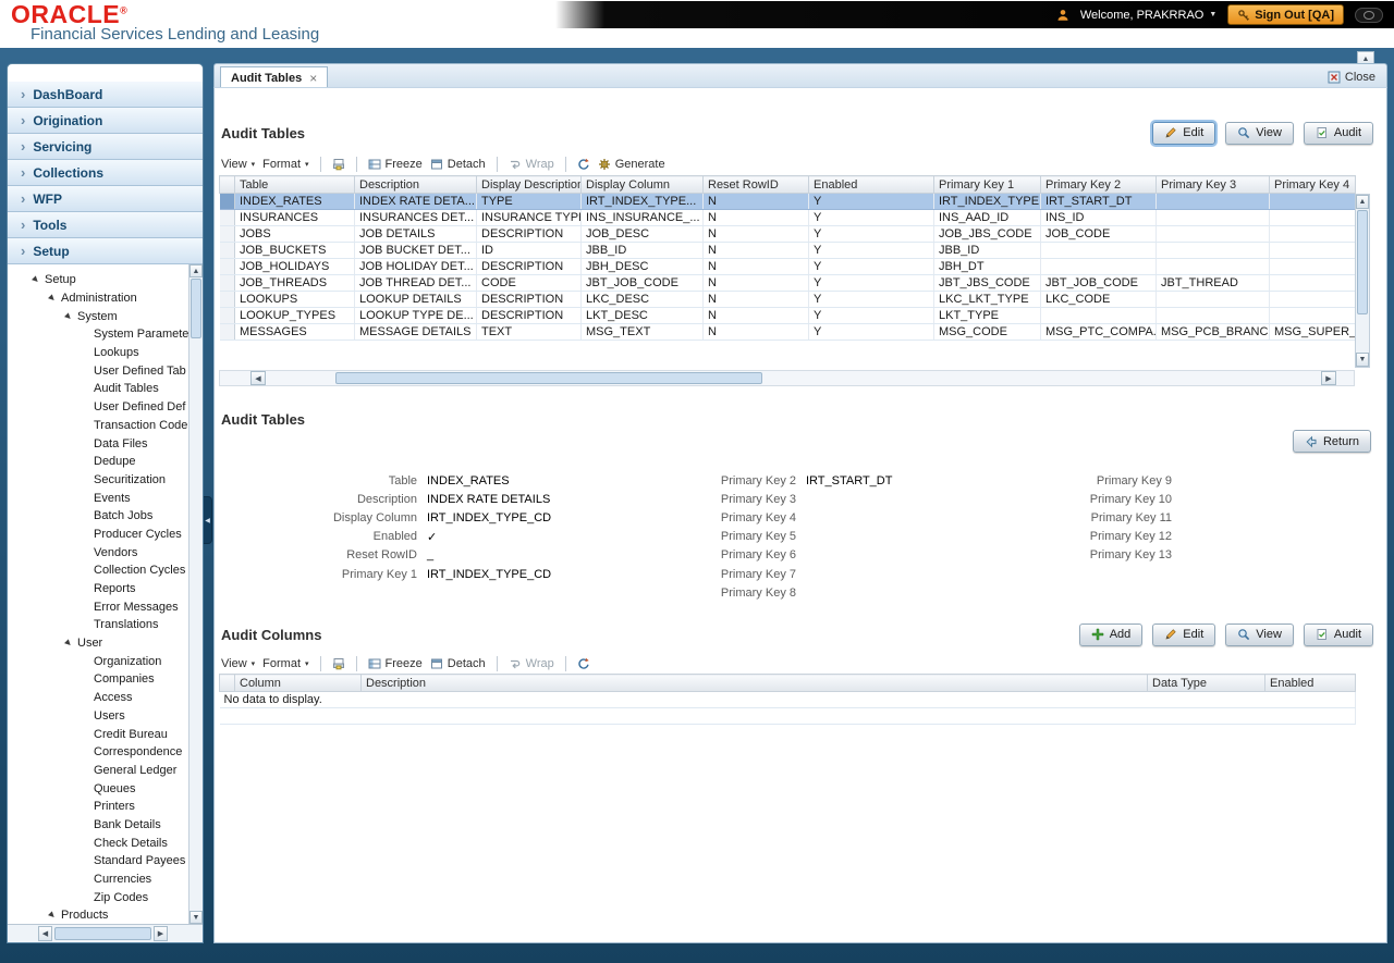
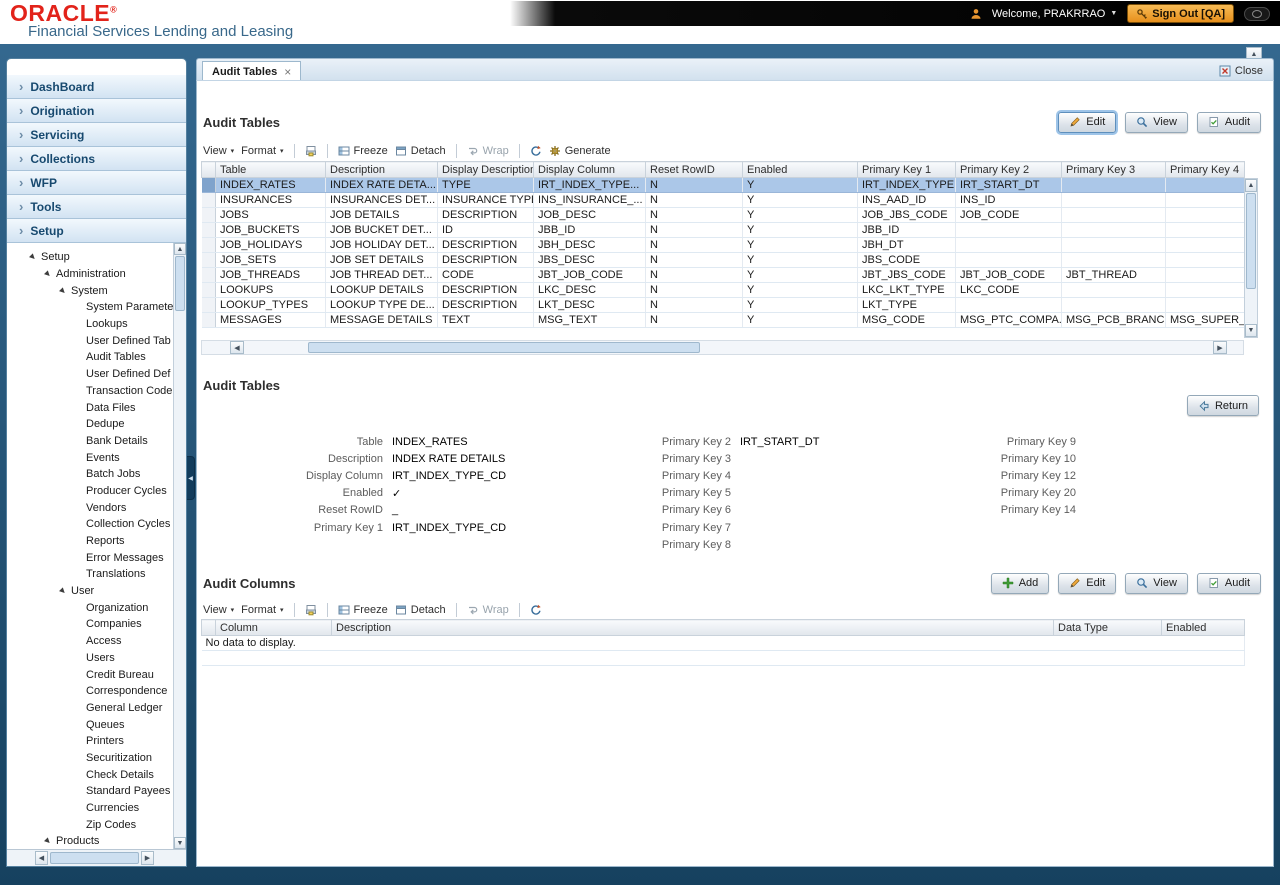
  ORACLE®
  Financial Services Lending and Leasing
  Welcome, PRAKRRAO
  Sign Out [QA]
  ›
  DashBoard
  ›
  Origination
  ›
  Servicing
  ›
  Collections
  ›
  WFP
  ›
  Tools
  ›
  Setup
  Setup
  Administration
  System
  System Paramete
  Lookups
  User Defined Tab
  Audit Tables
  User Defined Def
  Transaction Code
  Data Files
  Dedupe
- Securitization
+ Bank Details
  Events
  Batch Jobs
  Producer Cycles
  Vendors
  Collection Cycles
  Reports
  Error Messages
  Translations
  User
  Organization
  Companies
  Access
  Users
  Credit Bureau
  Correspondence
  General Ledger
  Queues
  Printers
- Bank Details
+ Securitization
  Check Details
  Standard Payees
  Currencies
  Zip Codes
  Products
  Audit Tables
  ×
  Close
  Audit Tables
  Edit
  View
  Audit
  View
  Format
  Freeze
  Detach
  Wrap
  Generate
  	Table	Description	Display Descriptio	Display Column	Reset RowID	Enabled	Primary Key 1	Primary Key 2	Primary Key 3	Primary Key 4
  	INDEX_RATES	INDEX RATE DETA...	TYPE	IRT_INDEX_TYPE...	N	Y	IRT_INDEX_TYPE	IRT_START_DT
  	INSURANCES	INSURANCES DET...	INSURANCE TYP	INS_INSURANCE_...	N	Y	INS_AAD_ID	INS_ID
  	JOBS	JOB DETAILS	DESCRIPTION	JOB_DESC	N	Y	JOB_JBS_CODE	JOB_CODE
  	JOB_BUCKETS	JOB BUCKET DET...	ID	JBB_ID	N	Y	JBB_ID
  	JOB_HOLIDAYS	JOB HOLIDAY DET...	DESCRIPTION	JBH_DESC	N	Y	JBH_DT
+ 	JOB_SETS	JOB SET DETAILS	DESCRIPTION	JBS_DESC	N	Y	JBS_CODE
  	JOB_THREADS	JOB THREAD DET...	CODE	JBT_JOB_CODE	N	Y	JBT_JBS_CODE	JBT_JOB_CODE	JBT_THREAD
  	LOOKUPS	LOOKUP DETAILS	DESCRIPTION	LKC_DESC	N	Y	LKC_LKT_TYPE	LKC_CODE
  	LOOKUP_TYPES	LOOKUP TYPE DE...	DESCRIPTION	LKT_DESC	N	Y	LKT_TYPE
  	MESSAGES	MESSAGE DETAILS	TEXT	MSG_TEXT	N	Y	MSG_CODE	MSG_PTC_COMPA.	MSG_PCB_BRANC	MSG_SUPER_
  Audit Tables
  Return
  Table
  INDEX_RATES
  Description
  INDEX RATE DETAILS
  Display Column
  IRT_INDEX_TYPE_CD
  Enabled
  ✓
  Reset RowID
  _
  Primary Key 1
  IRT_INDEX_TYPE_CD
  Primary Key 2
  IRT_START_DT
  Primary Key 3
  Primary Key 4
  Primary Key 5
  Primary Key 6
  Primary Key 7
  Primary Key 8
  Primary Key 9
  Primary Key 10
- Primary Key 11
  Primary Key 12
- Primary Key 13
+ Primary Key 20
+ Primary Key 14
  Audit Columns
  Add
  Edit
  View
  Audit
  View
  Format
  Freeze
  Detach
  Wrap
  	Column	Description	Data Type	Enabled
  No data to display.
